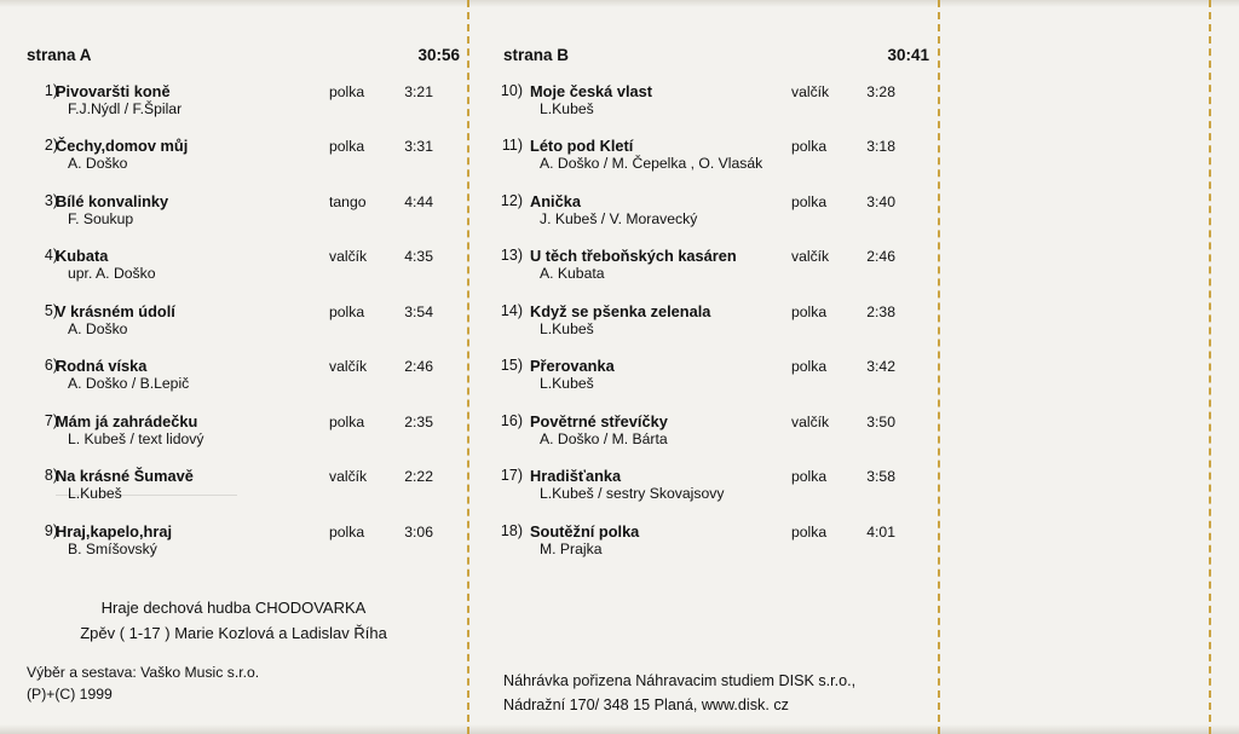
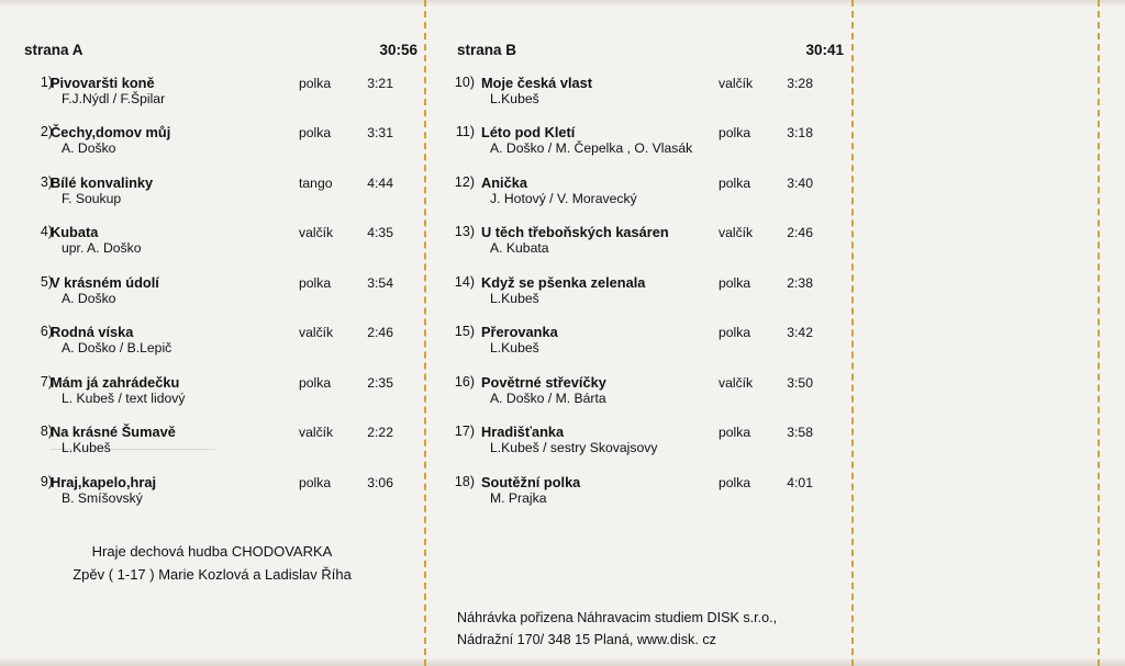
  strana A
  30:56
  1)
  Pivovaršti koně
  F.J.Nýdl / F.Špilar
  polka
  3:21
  2)
  Čechy,domov můj
  A. Doško
  polka
  3:31
  3)
  Bílé konvalinky
  F. Soukup
  tango
  4:44
  4)
  Kubata
  upr. A. Doško
  valčík
  4:35
  5)
  V krásném údolí
  A. Doško
  polka
  3:54
  6)
  Rodná víska
  A. Doško / B.Lepič
  valčík
  2:46
  7)
  Mám já zahrádečku
  L. Kubeš / text lidový
  polka
  2:35
  8)
  Na krásné Šumavě
  L.Kubeš
  valčík
  2:22
  9)
  Hraj,kapelo,hraj
  B. Smíšovský
  polka
  3:06
  Hraje dechová hudba CHODOVARKA
  Zpěv ( 1-17 ) Marie Kozlová a Ladislav Říha
- Výběr a sestava: Vaško Music s.r.o.
- (P)+(C) 1999
  strana B
  30:41
  10)
  Moje česká vlast
  L.Kubeš
  valčík
  3:28
  11)
  Léto pod Kletí
  A. Doško / M. Čepelka , O. Vlasák
  polka
  3:18
  12)
  Anička
- J. Kubeš / V. Moravecký
+ J. Hotový / V. Moravecký
  polka
  3:40
  13)
  U těch třeboňských kasáren
  A. Kubata
  valčík
  2:46
  14)
  Když se pšenka zelenala
  L.Kubeš
  polka
  2:38
  15)
  Přerovanka
  L.Kubeš
  polka
  3:42
  16)
  Povětrné střevíčky
  A. Doško / M. Bárta
  valčík
  3:50
  17)
  Hradišťanka
  L.Kubeš / sestry Skovajsovy
  polka
  3:58
  18)
  Soutěžní polka
  M. Prajka
  polka
  4:01
  Náhrávka pořizena Náhravacim studiem DISK s.r.o.,
  Nádražní 170/ 348 15 Planá, www.disk. cz
